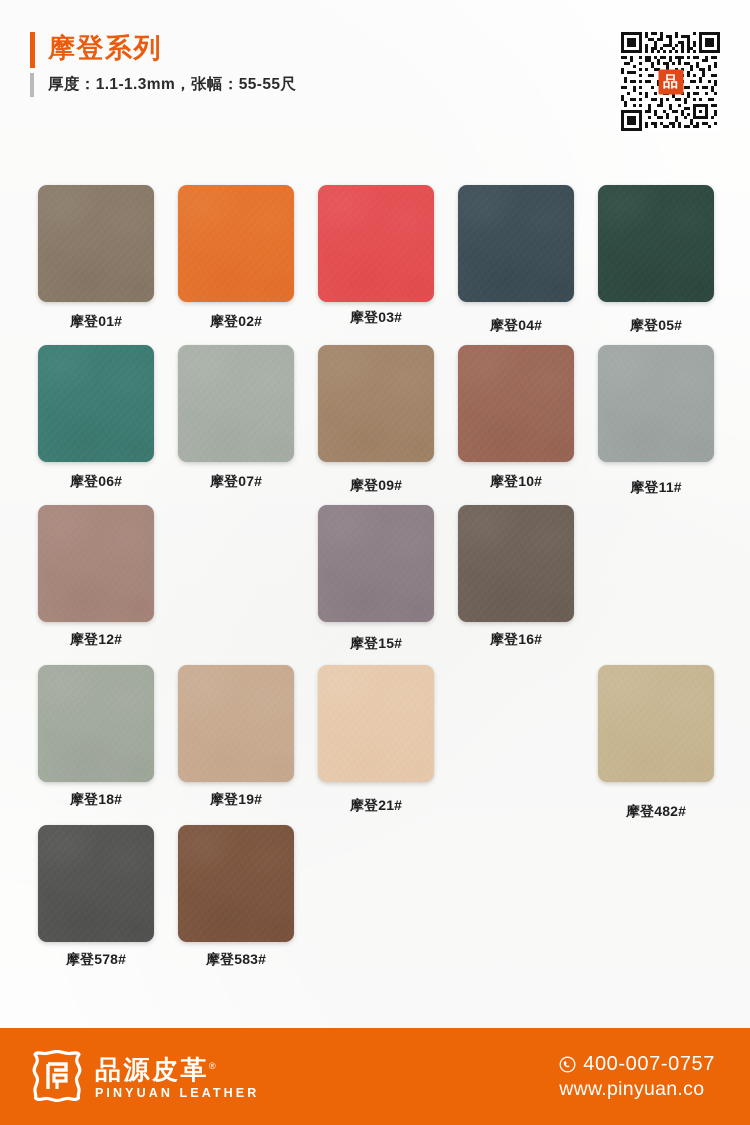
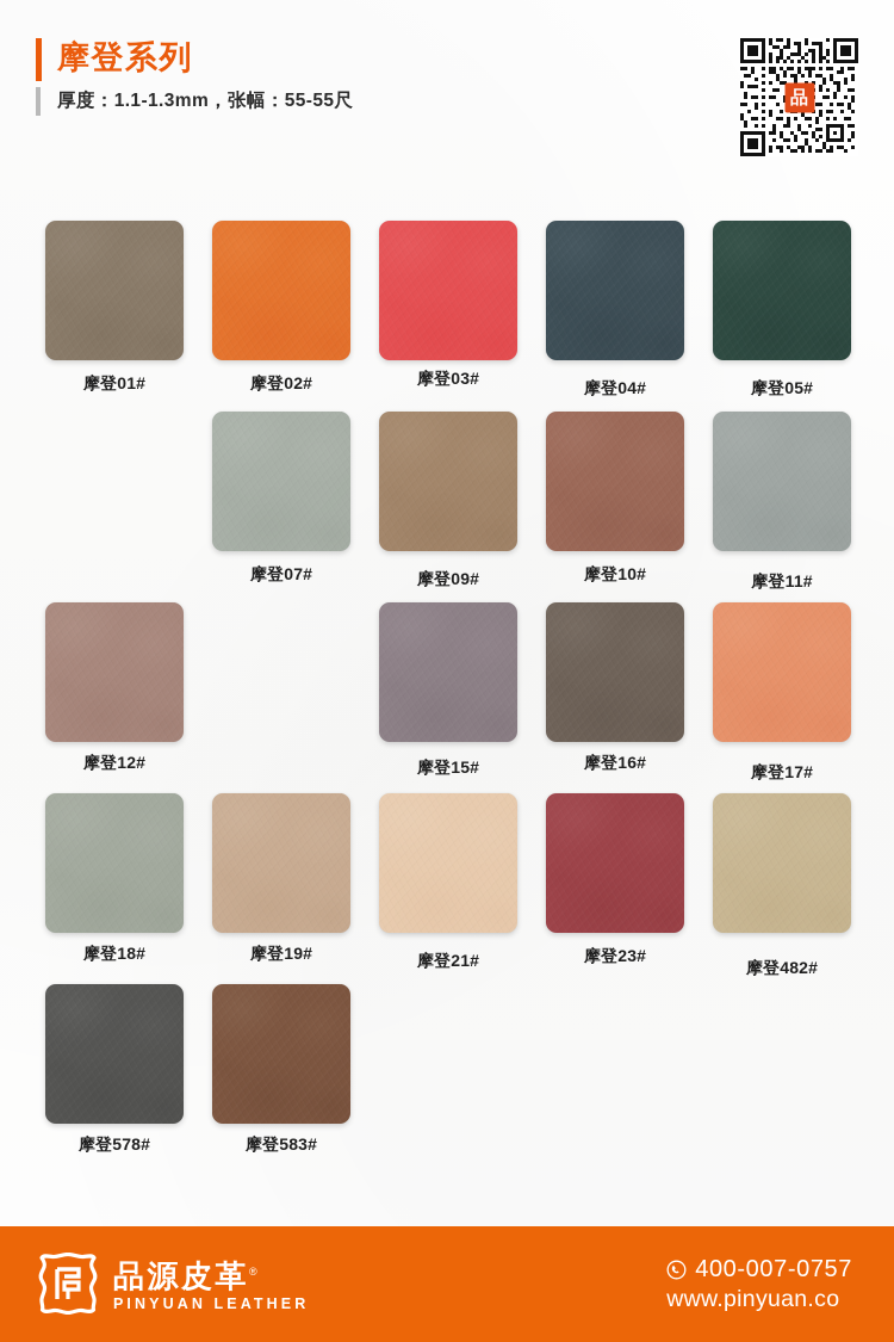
  摩登系列
  厚度：1.1-1.3mm，张幅：55-55尺
  品
  摩登01#
  摩登02#
  摩登03#
  摩登04#
  摩登05#
- 摩登06#
  摩登07#
  摩登09#
  摩登10#
  摩登11#
  摩登12#
  摩登15#
  摩登16#
+ 摩登17#
  摩登18#
  摩登19#
  摩登21#
+ 摩登23#
  摩登482#
  摩登578#
  摩登583#
  品源皮革®
  PINYUAN LEATHER
  400-007-0757
  www.pinyuan.co
